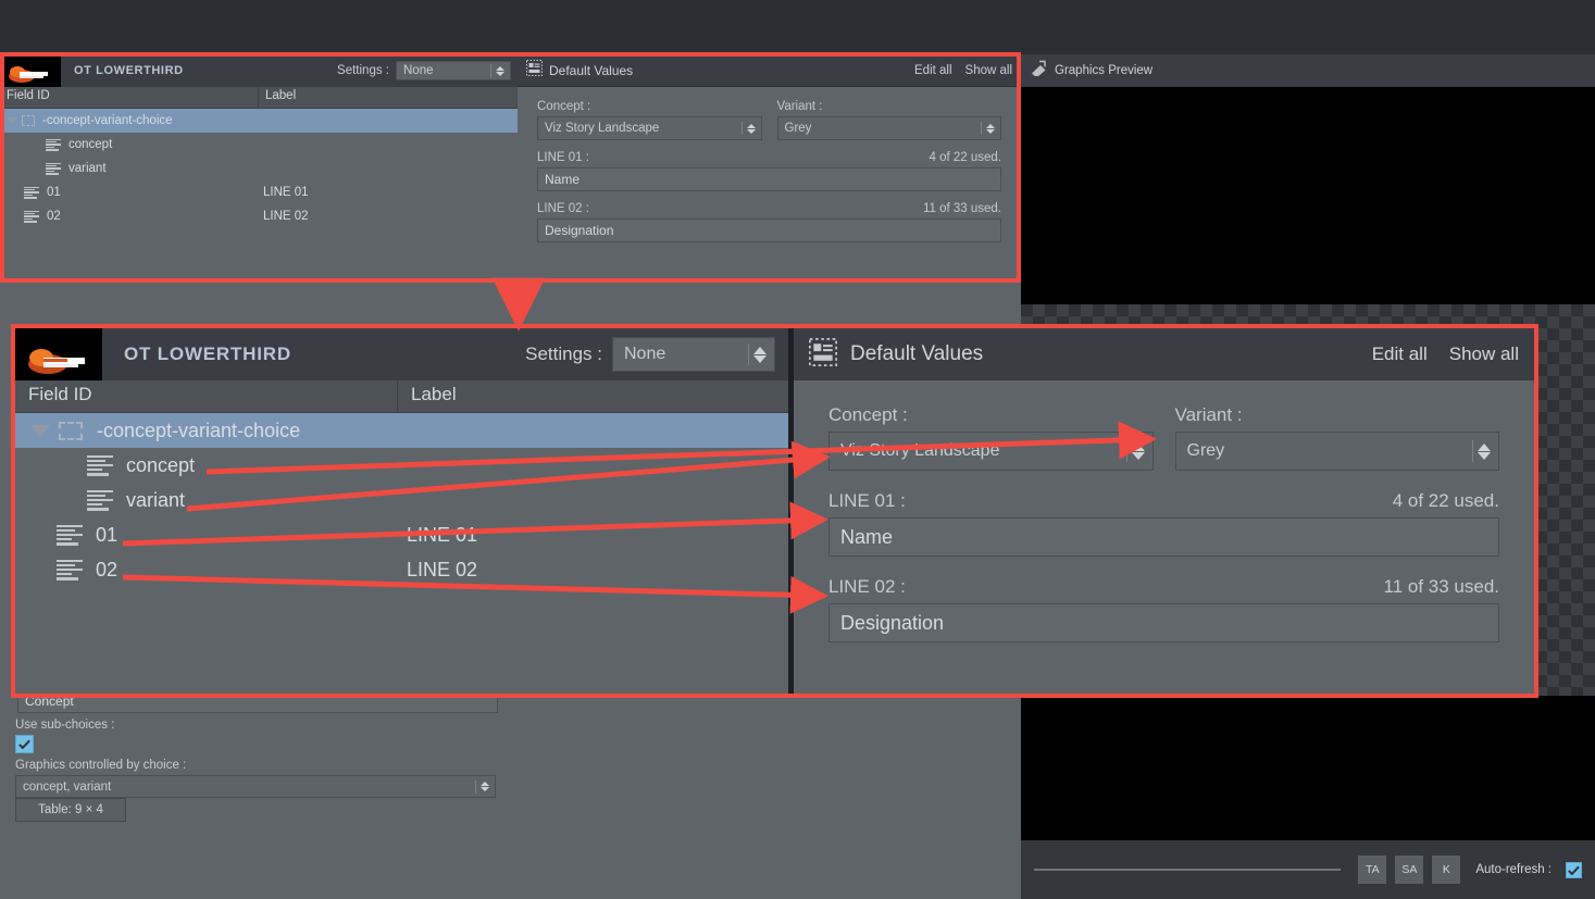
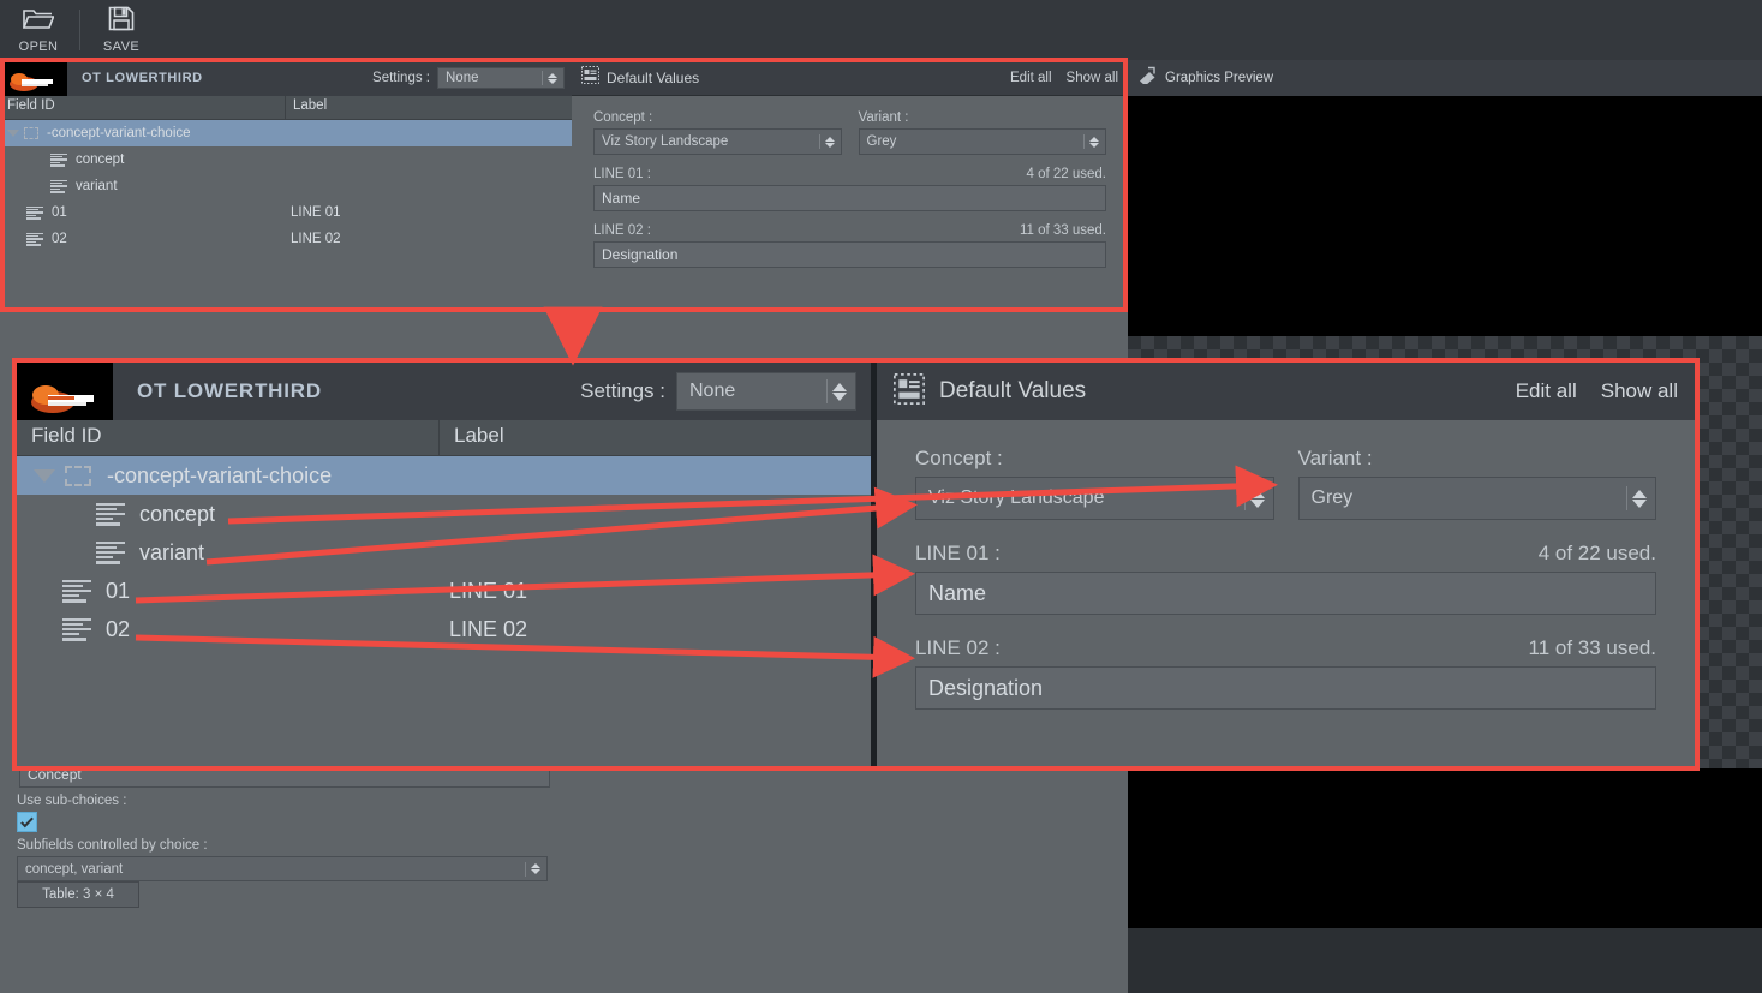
+ OPEN
+ SAVE
  OT LOWERTHIRD
  Settings :
  None
  Field ID
  Label
  -concept-variant-choice
  concept
  variant
  01
  LINE 01
  02
  LINE 02
  Concept
  Use sub-choices :
- Graphics controlled by choice :
+ Subfields controlled by choice :
  concept, variant
- Table: 9 × 4
+ Table: 3 × 4
  Default Values
  Edit all
  Show all
  Concept :
  Viz Story Landscape
  Variant :
  Grey
  LINE 01 :
  4 of 22 used.
  Name
  LINE 02 :
  11 of 33 used.
  Designation
  Graphics Preview
- TA
- SA
- K
- Auto-refresh :
  OT LOWERTHIRD
  Settings :
  None
  Field ID
  Label
  -concept-variant-choice
  concept
  variant
  01
  02
  LINE 02
  Default Values
  Edit all
  Show all
  Concept :
  Variant :
  Grey
  LINE 01 :
  4 of 22 used.
  Name
  LINE 02 :
  11 of 33 used.
  Designation
